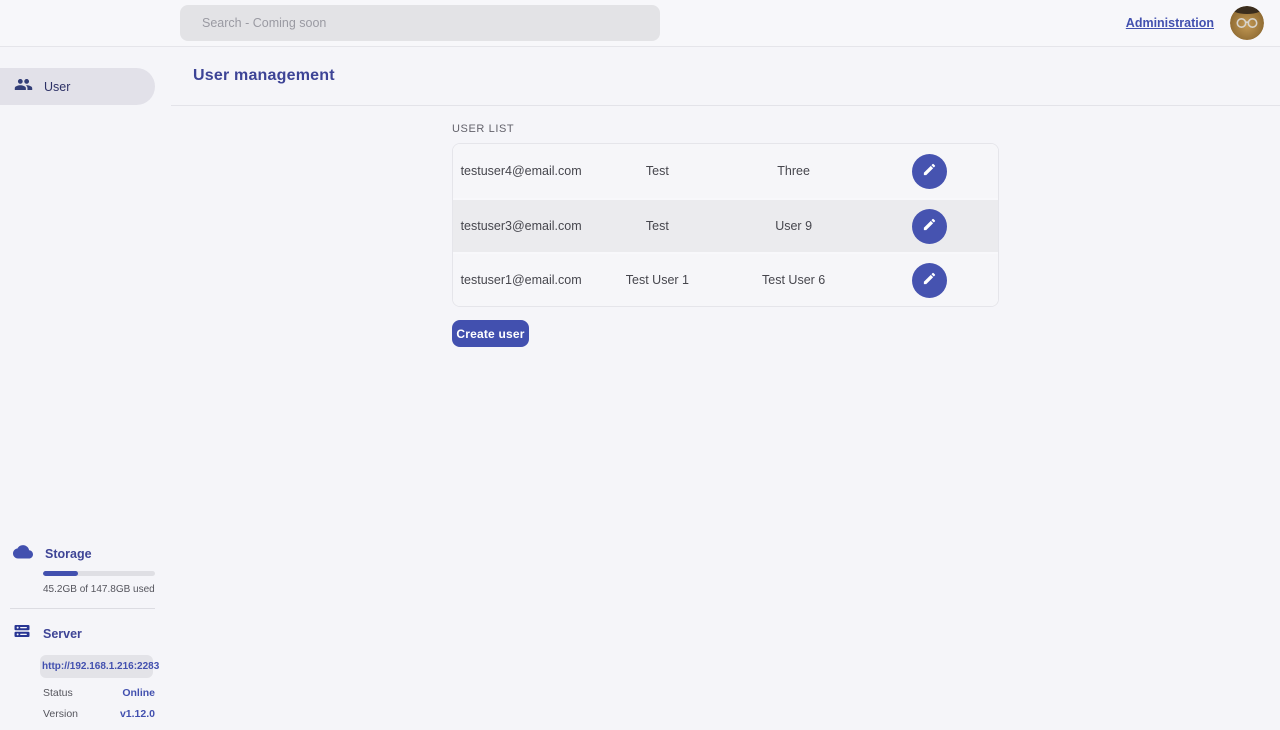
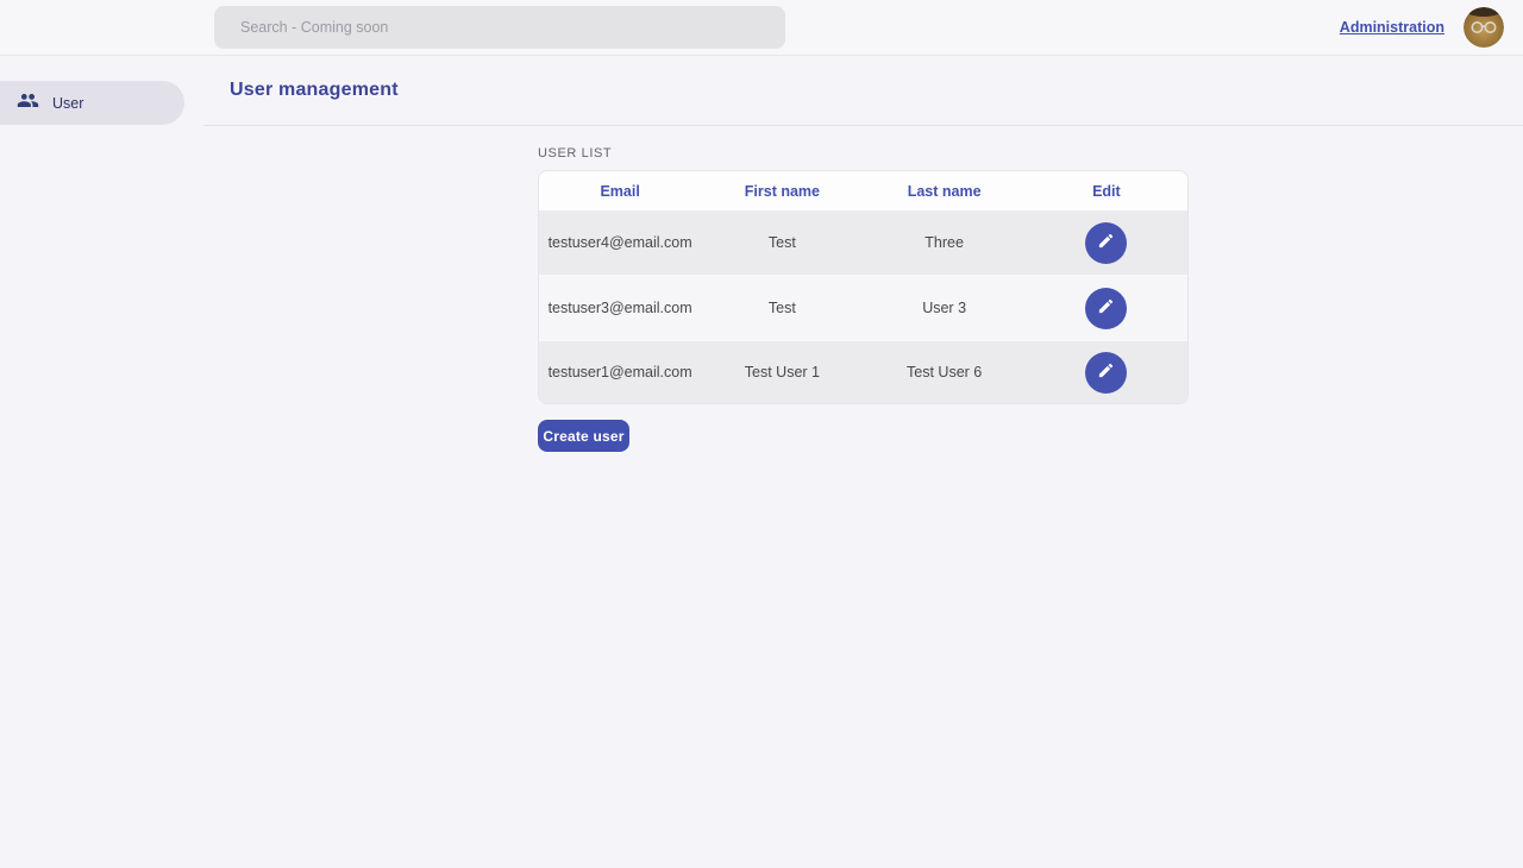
  Search - Coming soon
  Administration
  User
- Storage
- 45.2GB of 147.8GB used
- Server
- http://192.168.1.216:2283
- Status
- Online
- Version
- v1.12.0
  User management
  USER LIST
+ Email
+ First name
+ Last name
+ Edit
  testuser4@email.com
  Test
  Three
  testuser3@email.com
  Test
- User 9
+ User 3
  testuser1@email.com
  Test User 1
  Test User 6
  Create user
